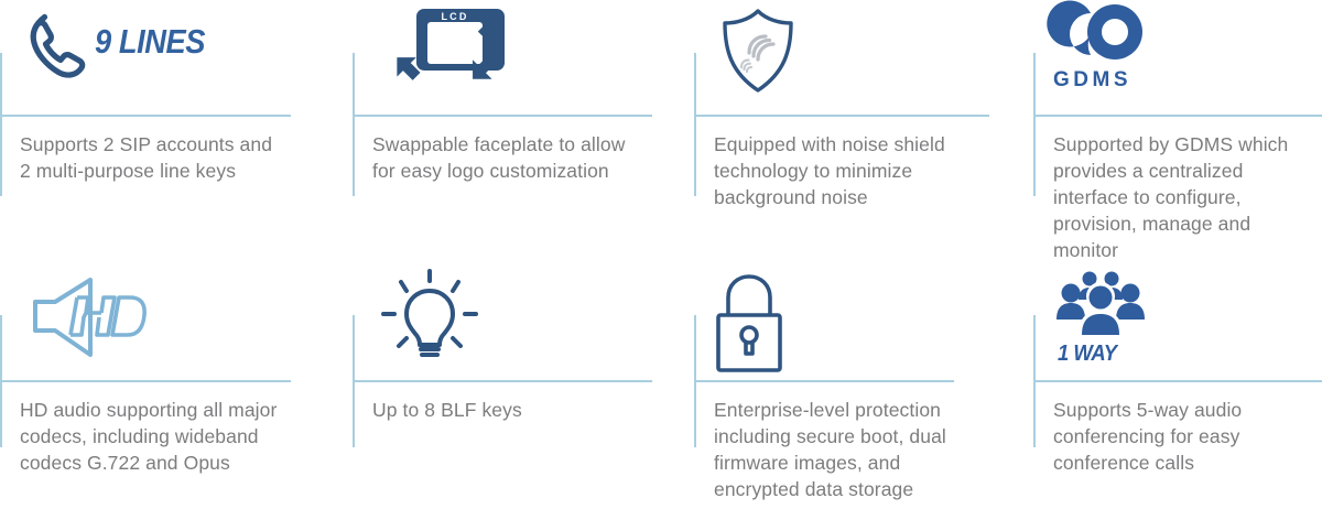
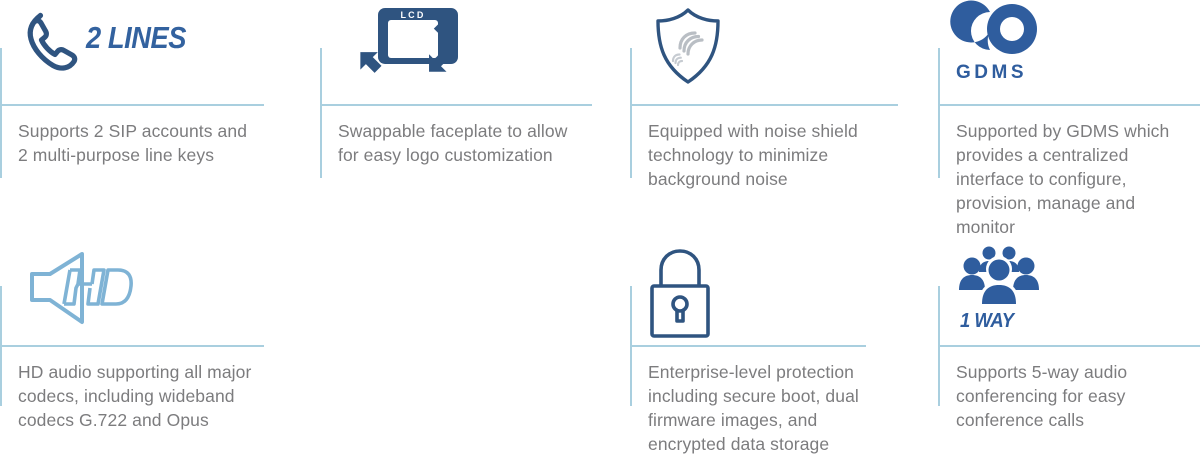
- 9 LINES
+ 2 LINES
  Supports 2 SIP accounts and
  2 multi-purpose line keys
  LCD
  Swappable faceplate to allow
  for easy logo customization
  Equipped with noise shield
  technology to minimize
  background noise
  GDMS
  Supported by GDMS which
  provides a centralized
  interface to configure,
  provision, manage and
  monitor
  HD audio supporting all major
  codecs, including wideband
  codecs G.722 and Opus
- Up to 8 BLF keys
  Enterprise-level protection
  including secure boot, dual
  firmware images, and
  encrypted data storage
  1 WAY
  Supports 5-way audio
  conferencing for easy
  conference calls
